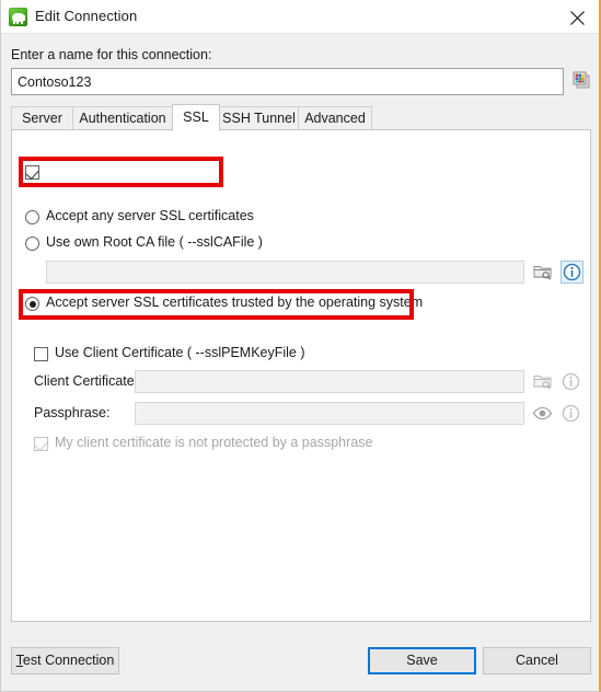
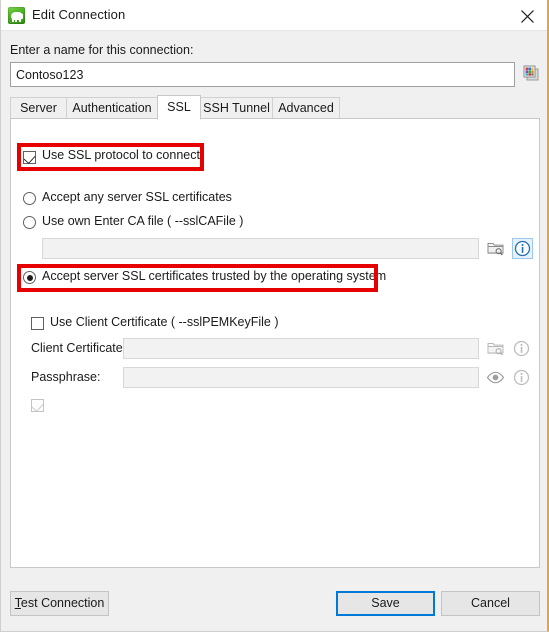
  Edit Connection
  Enter a name for this connection:
  Contoso123
  Server
  Authentication
  SSL
  SSH Tunnel
  Advanced
+ Use SSL protocol to connect
  Accept any server SSL certificates
- Use own Root CA file ( --sslCAFile )
+ Use own Enter CA file ( --sslCAFile )
  Accept server SSL certificates trusted by the operating system
  Use Client Certificate ( --sslPEMKeyFile )
  Client Certificate
  Passphrase:
- My client certificate is not protected by a passphrase
  Test Connection
  Save
  Cancel
